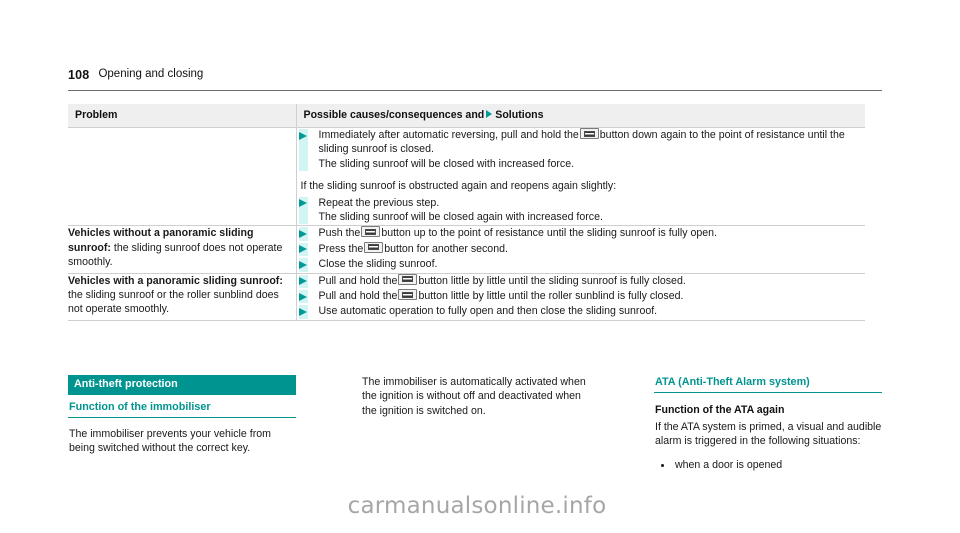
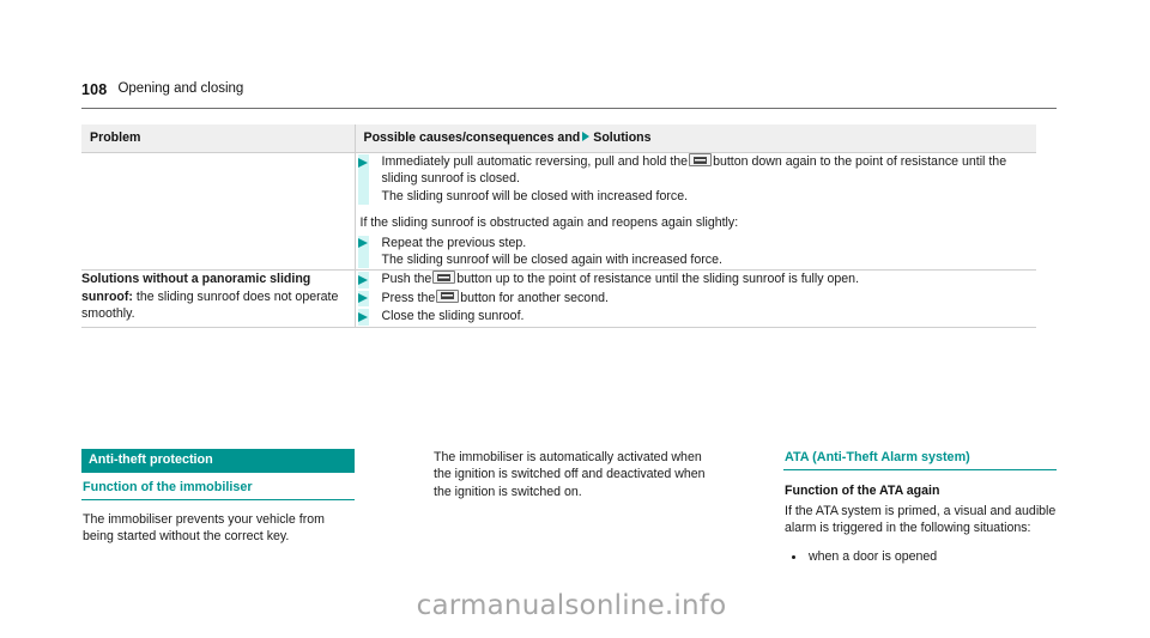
  108
  Opening and closing
  Problem	Possible causes/consequences and Solutions
- 	Immediately after automatic reversing, pull and hold the button down again to the point of resistance until the sliding sunroof is closed. The sliding sunroof will be closed with increased force. If the sliding sunroof is obstructed again and reopens again slightly: Repeat the previous step. The sliding sunroof will be closed again with increased force.
+ 	Immediately pull automatic reversing, pull and hold the button down again to the point of resistance until the sliding sunroof is closed. The sliding sunroof will be closed with increased force. If the sliding sunroof is obstructed again and reopens again slightly: Repeat the previous step. The sliding sunroof will be closed again with increased force.
- Vehicles without a panoramic sliding sunroof: the sliding sunroof does not operate smoothly.	Push the button up to the point of resistance until the sliding sunroof is fully open. Press the button for another second. Close the sliding sunroof.
+ Solutions without a panoramic sliding sunroof: the sliding sunroof does not operate smoothly.	Push the button up to the point of resistance until the sliding sunroof is fully open. Press the button for another second. Close the sliding sunroof.
- Vehicles with a panoramic sliding sunroof: the sliding sunroof or the roller sunblind does not operate smoothly.	Pull and hold the button little by little until the sliding sunroof is fully closed. Pull and hold the button little by little until the roller sunblind is fully closed. Use automatic operation to fully open and then close the sliding sunroof.
  Anti-theft protection
  Function of the immobiliser
- The immobiliser prevents your vehicle from being switched without the correct key.
+ The immobiliser prevents your vehicle from being started without the correct key.
- The immobiliser is automatically activated when the ignition is without off and deactivated when the ignition is switched on.
+ The immobiliser is automatically activated when the ignition is switched off and deactivated when the ignition is switched on.
  ATA (Anti-Theft Alarm system)
  Function of the ATA again
  If the ATA system is primed, a visual and audible alarm is triggered in the following situations:
  when a door is opened
  carmanualsonline.info
